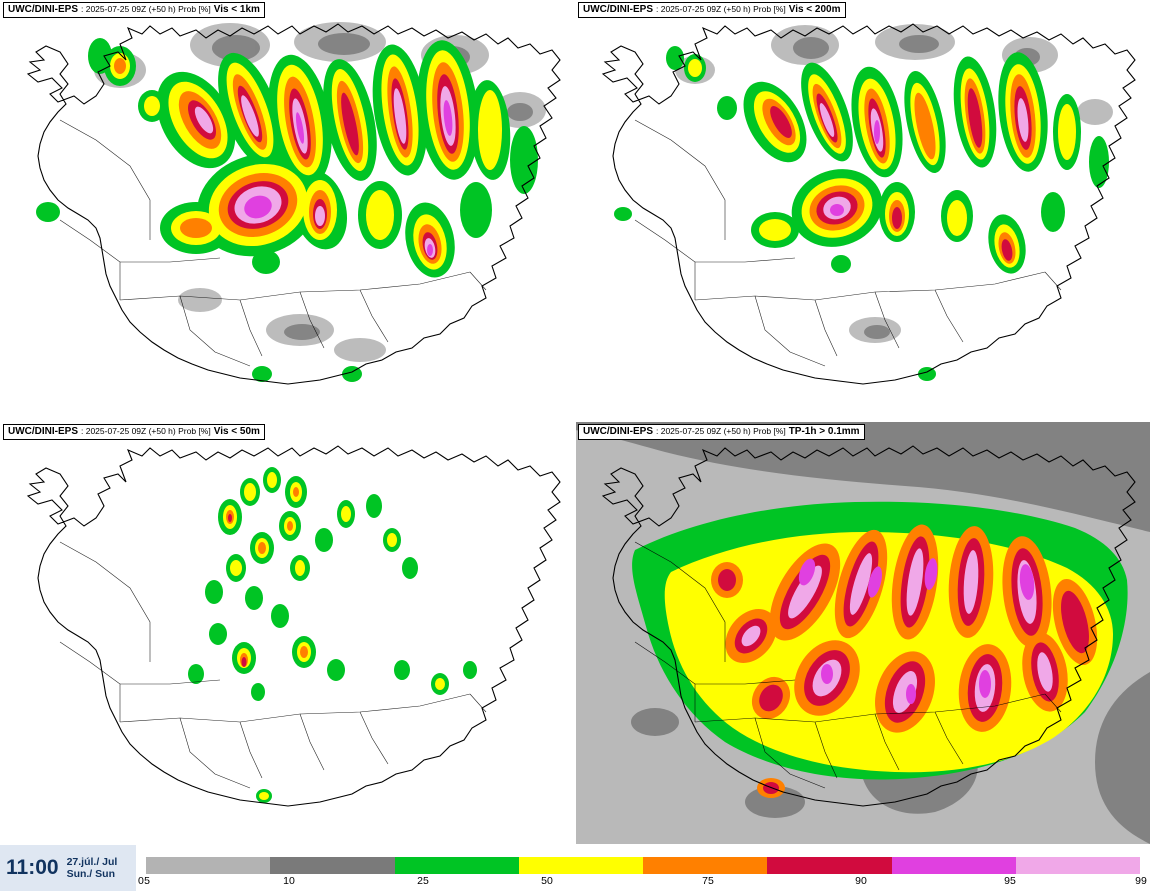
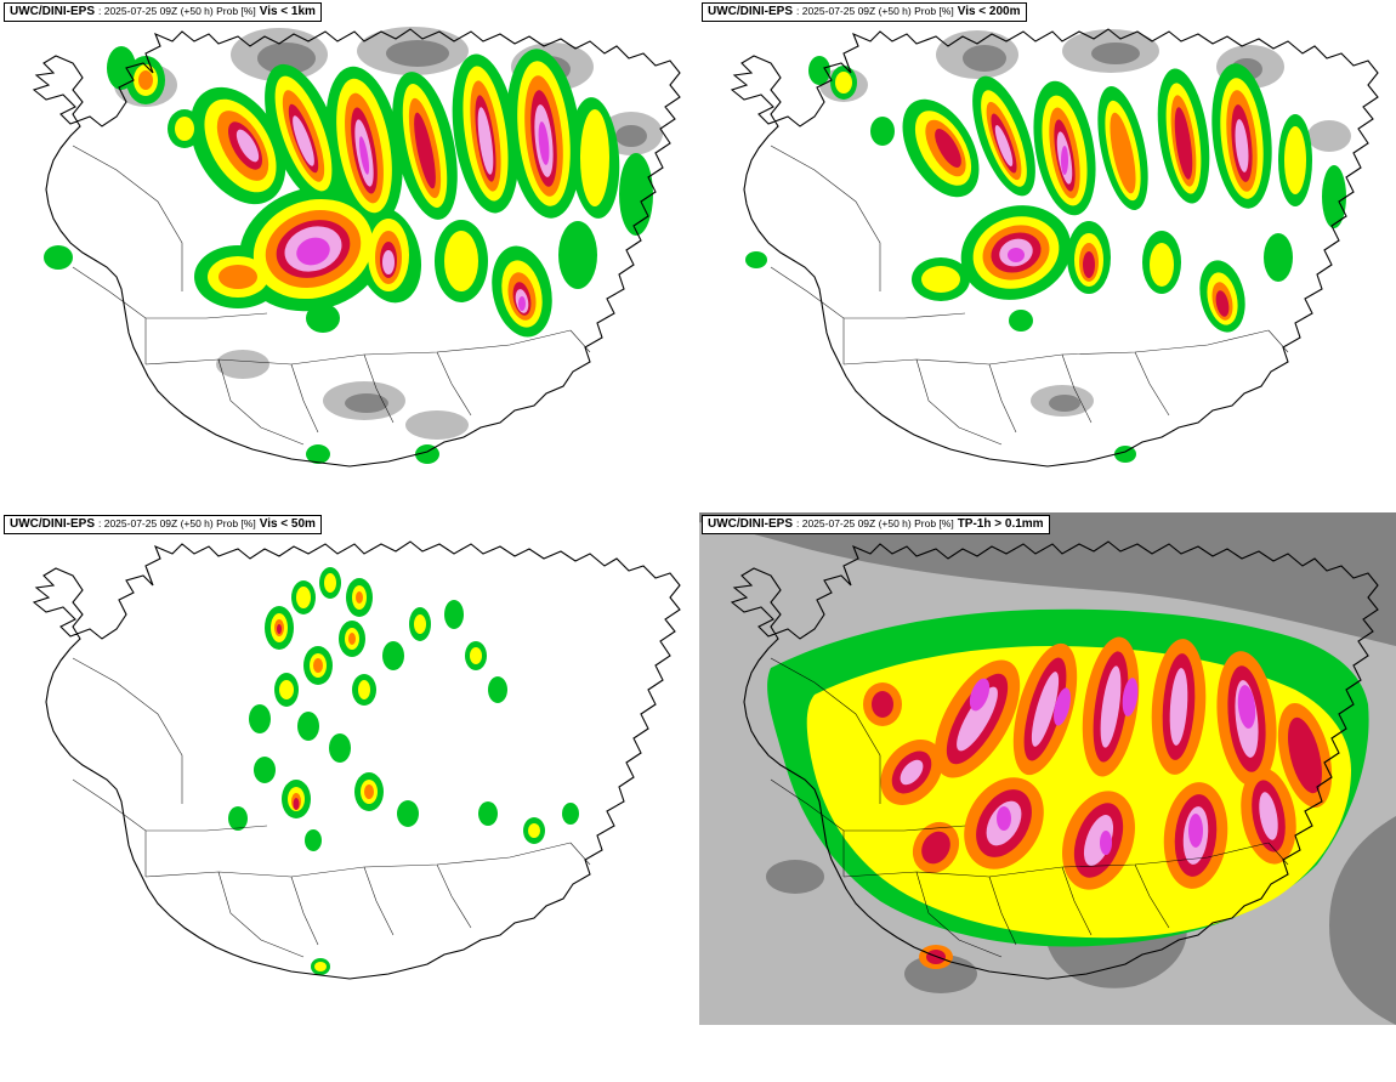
  UWC/DINI-EPS
  : 2025-07-25 09Z (+50 h) Prob [%]
  Vis < 1km
  UWC/DINI-EPS
  : 2025-07-25 09Z (+50 h) Prob [%]
  Vis < 200m
  UWC/DINI-EPS
  : 2025-07-25 09Z (+50 h) Prob [%]
  Vis < 50m
  UWC/DINI-EPS
  : 2025-07-25 09Z (+50 h) Prob [%]
  TP-1h > 0.1mm
- 11:00
- 27.júl./ Jul
- Sun./ Sun
- 0
- 5
- 10
- 25
- 50
- 75
- 90
- 95
- 99
